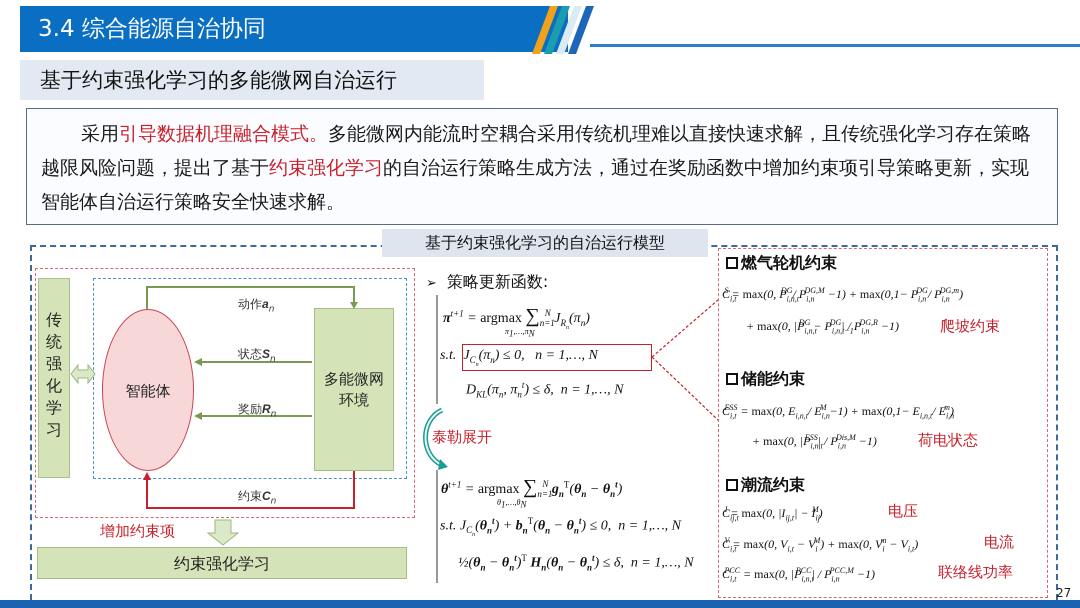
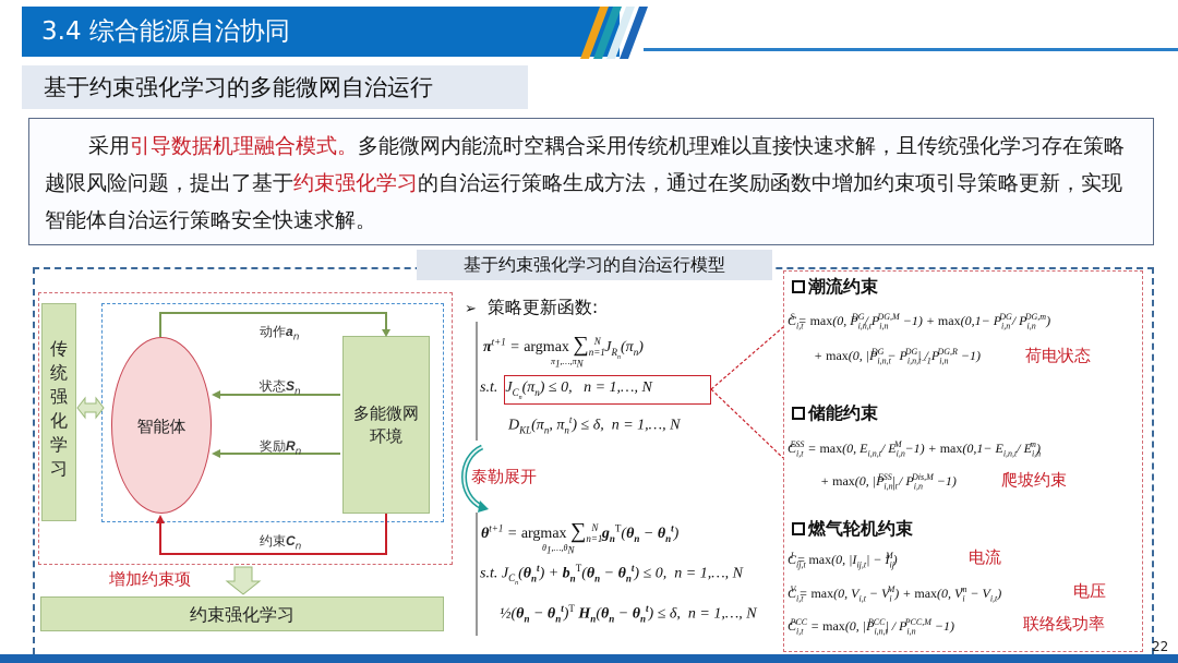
  3.4 综合能源自治协同
  基于约束强化学习的多能微网自治运行
  采用引导数据机理融合模式。多能微网内能流时空耦合采用传统机理难以直接快速求解，且传统强化学习存在策略越限风险问题，提出了基于约束强化学习的自治运行策略生成方法，通过在奖励函数中增加约束项引导策略更新，实现智能体自治运行策略安全快速求解。
  基于约束强化学习的自治运行模型
  传统强化学习
  智能体
  多能微网
  环境
  动作an
  状态Sn
  奖励Rn
  约束Cn
  增加约束项
  约束强化学习
  ➢ 策略更新函数:
  πt+1 = argmax ∑n=1N JR (πn)
  π1,…,πN
  s.t. JC (πn) ≤ 0, n = 1,…, N
  DKL(πn, πnt) ≤ δ, n = 1,…, N
  泰勒展开
  θt+1 = argmax ∑n=1N gnT(θn − θnt)
  θ1,…,θN
  s.t. JC (θnt) + bnT(θn − θnt) ≤ 0, n = 1,…, N
  ½(θn − θnt)T Hn(θn − θnt) ≤ δ, n = 1,…, N
- 燃气轮机约束
+ 潮流约束
  Ci,tS = max(0, Pi,n,tDG/ Pi,nDG,M −1) + max(0,1− Pi,nDG/ Pi,nDG,m)
  + max(0, |Pi,n,tDG − Pi,n,t−1DG| / Pi,nDG,R −1)
- 爬坡约束
+ 荷电状态
  储能约束
  Ci,tESS = max(0, Ei,n,t/ Ei,nM −1) + max(0,1− Ei,n,t/ Ei,nm)
  + max(0, |Pi,n,tESS| / Pi,nDis,M −1)
- 荷电状态
+ 爬坡约束
- 潮流约束
+ 燃气轮机约束
  Cij,tI = max(0, |Iij,t| − IijM)
- 电压
+ 电流
  Ci,tV = max(0, Vi,t − ViM) + max(0, Vim − Vi,t)
- 电流
+ 电压
  Ci,tPCC = max(0, |Pi,n,tPCC| / Pi,nPCC,M −1)
  联络线功率
- 27
+ 22
